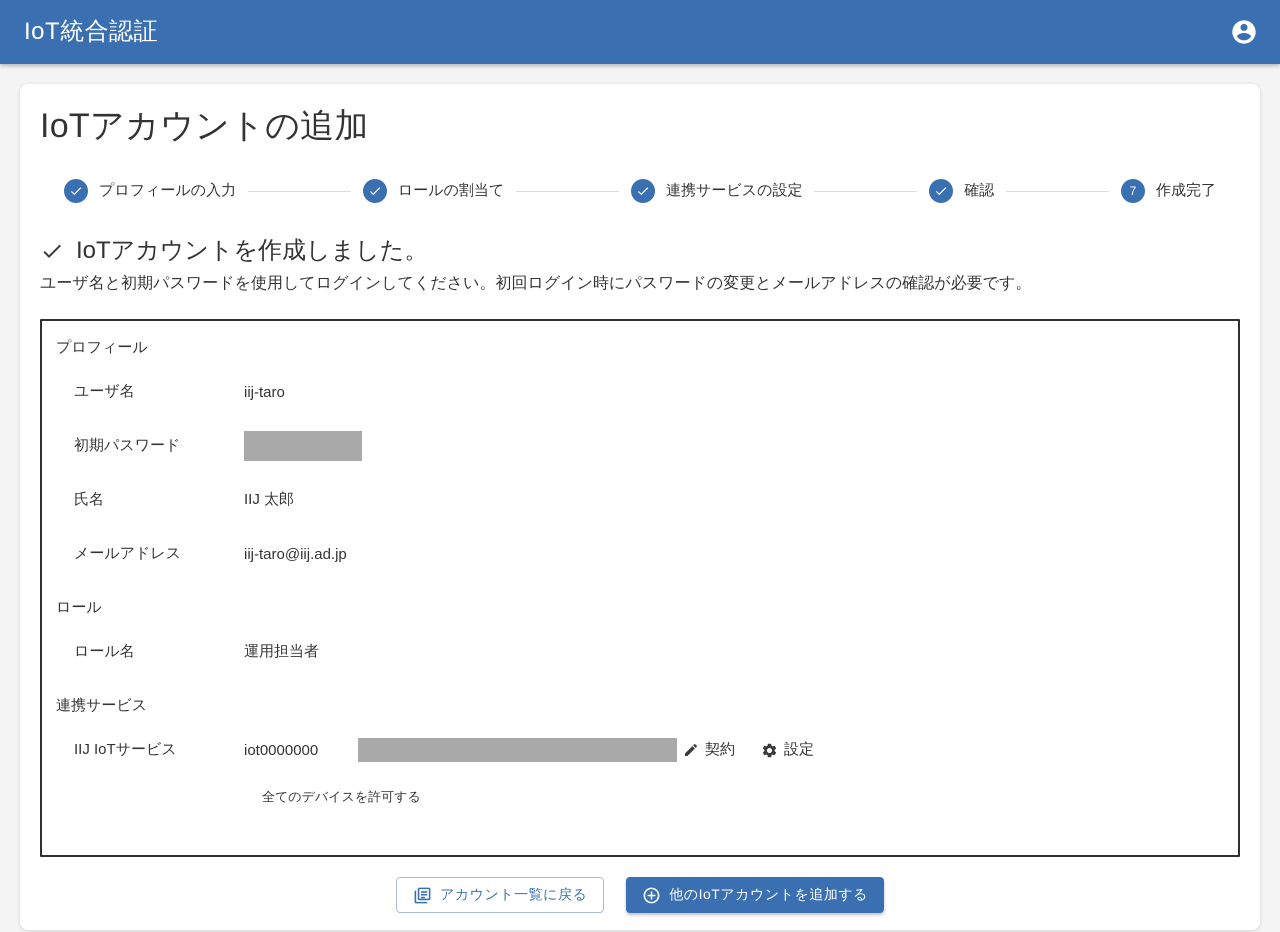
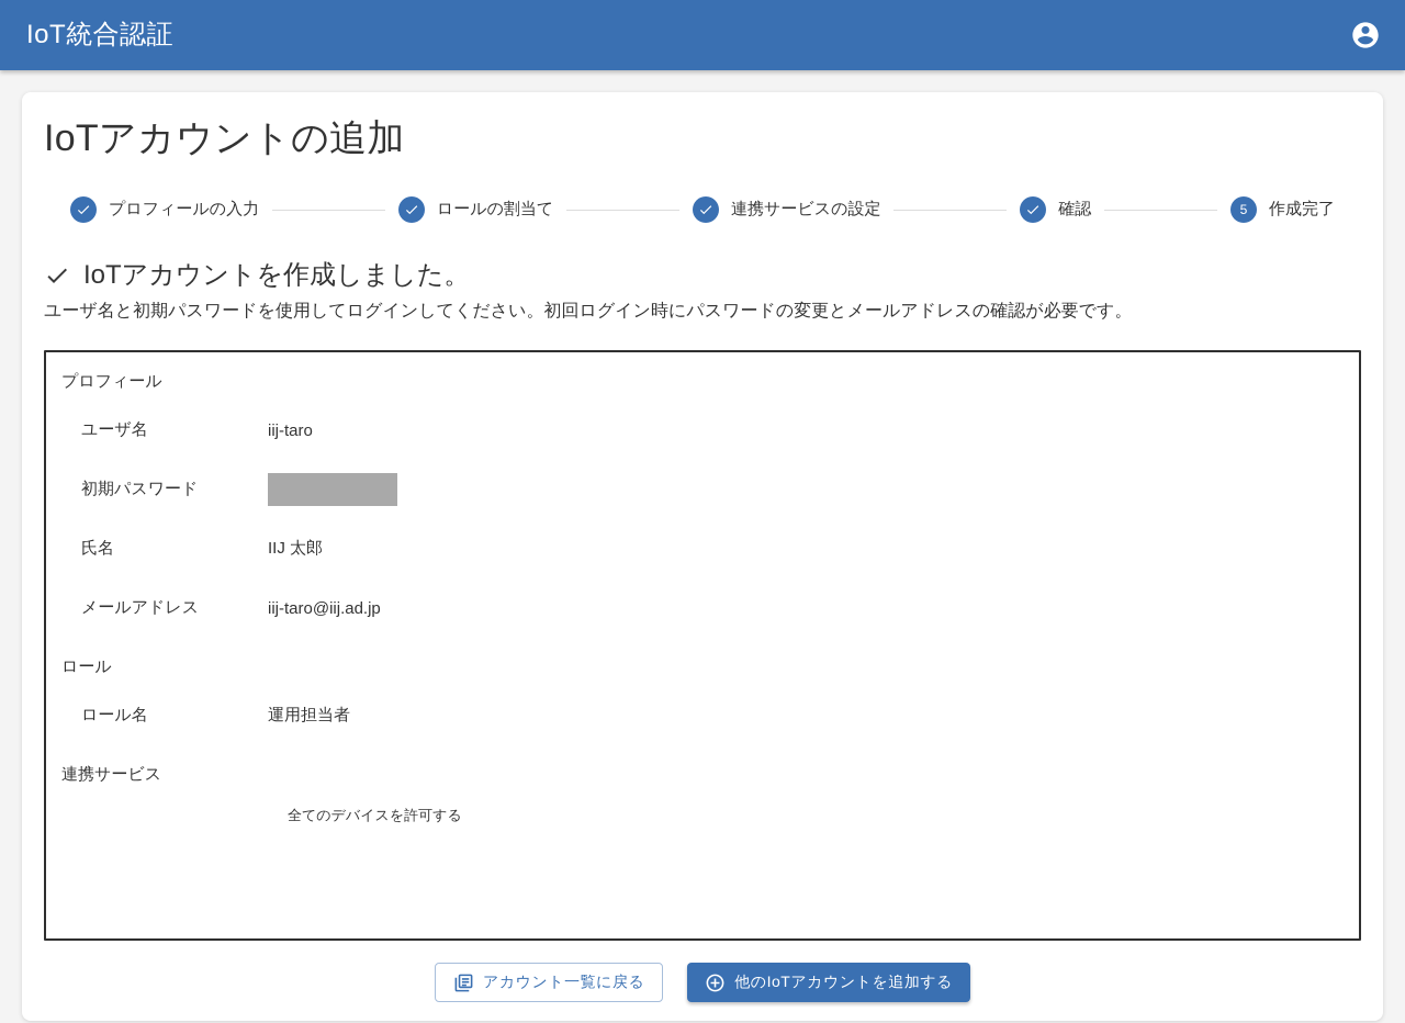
  IoT統合認証
  IoTアカウントの追加
  プロフィールの入力
  ロールの割当て
  連携サービスの設定
  確認
- 7
+ 5
  作成完了
  IoTアカウントを作成しました。
  ユーザ名と初期パスワードを使用してログインしてください。初回ログイン時にパスワードの変更とメールアドレスの確認が必要です。
  プロフィール
  ユーザ名
  iij-taro
  初期パスワード
  氏名
  IIJ 太郎
  メールアドレス
  iij-taro@iij.ad.jp
  ロール
  ロール名
  運用担当者
  連携サービス
- IIJ IoTサービス
- iot0000000
- 契約
- 設定
  全てのデバイスを許可する
  アカウント一覧に戻る
  他のIoTアカウントを追加する
